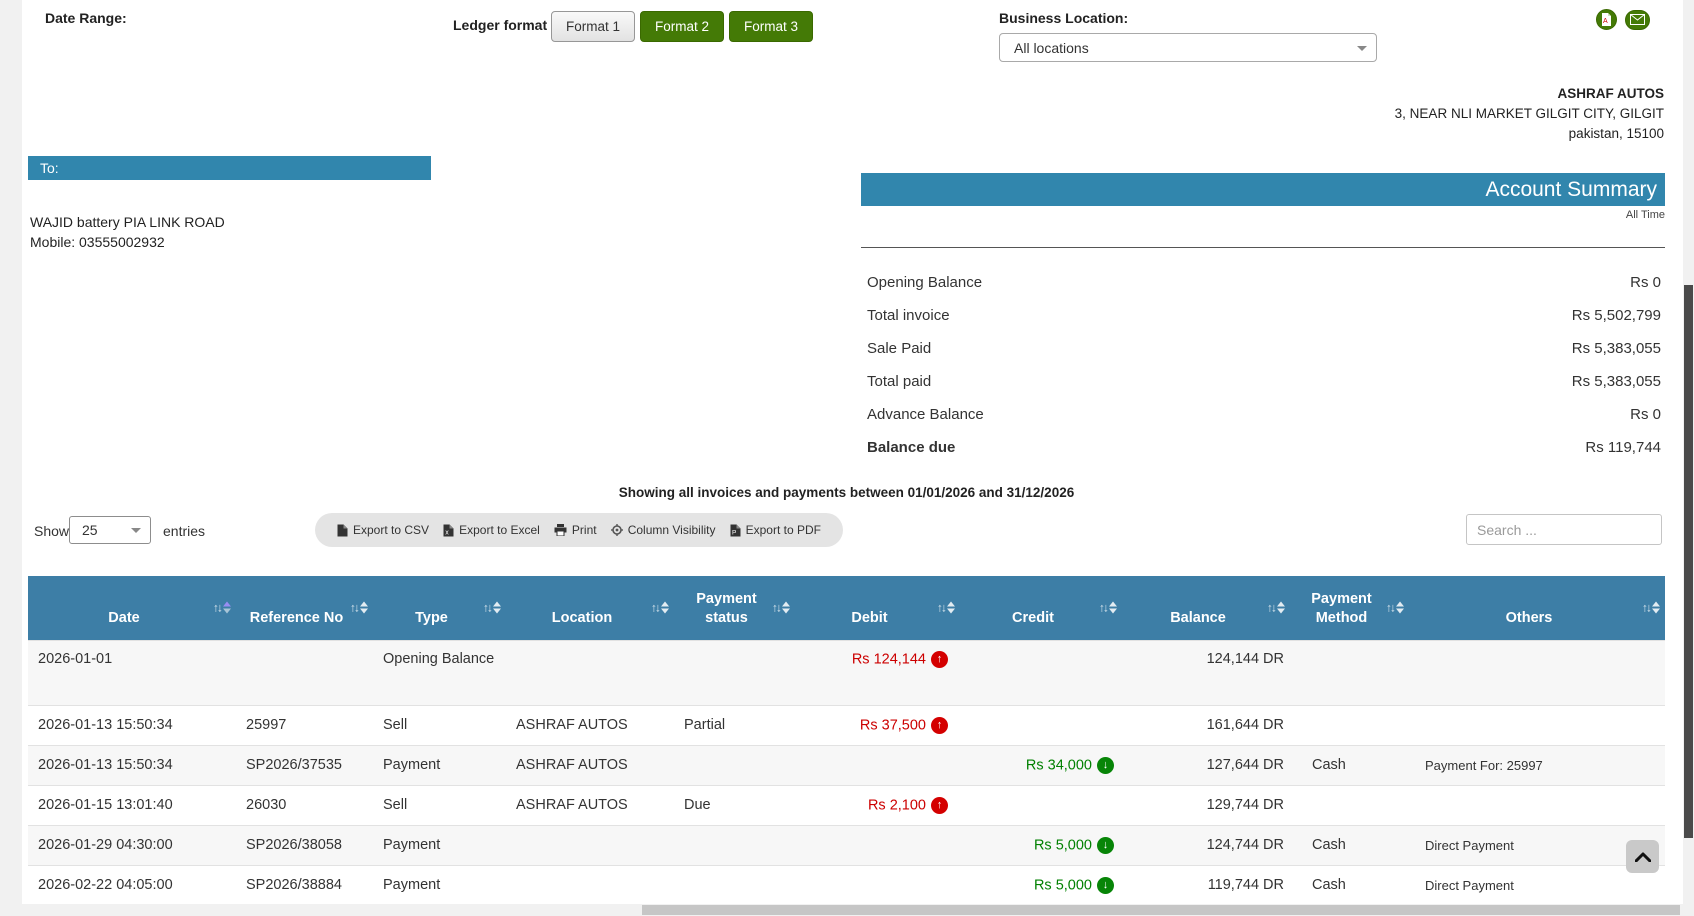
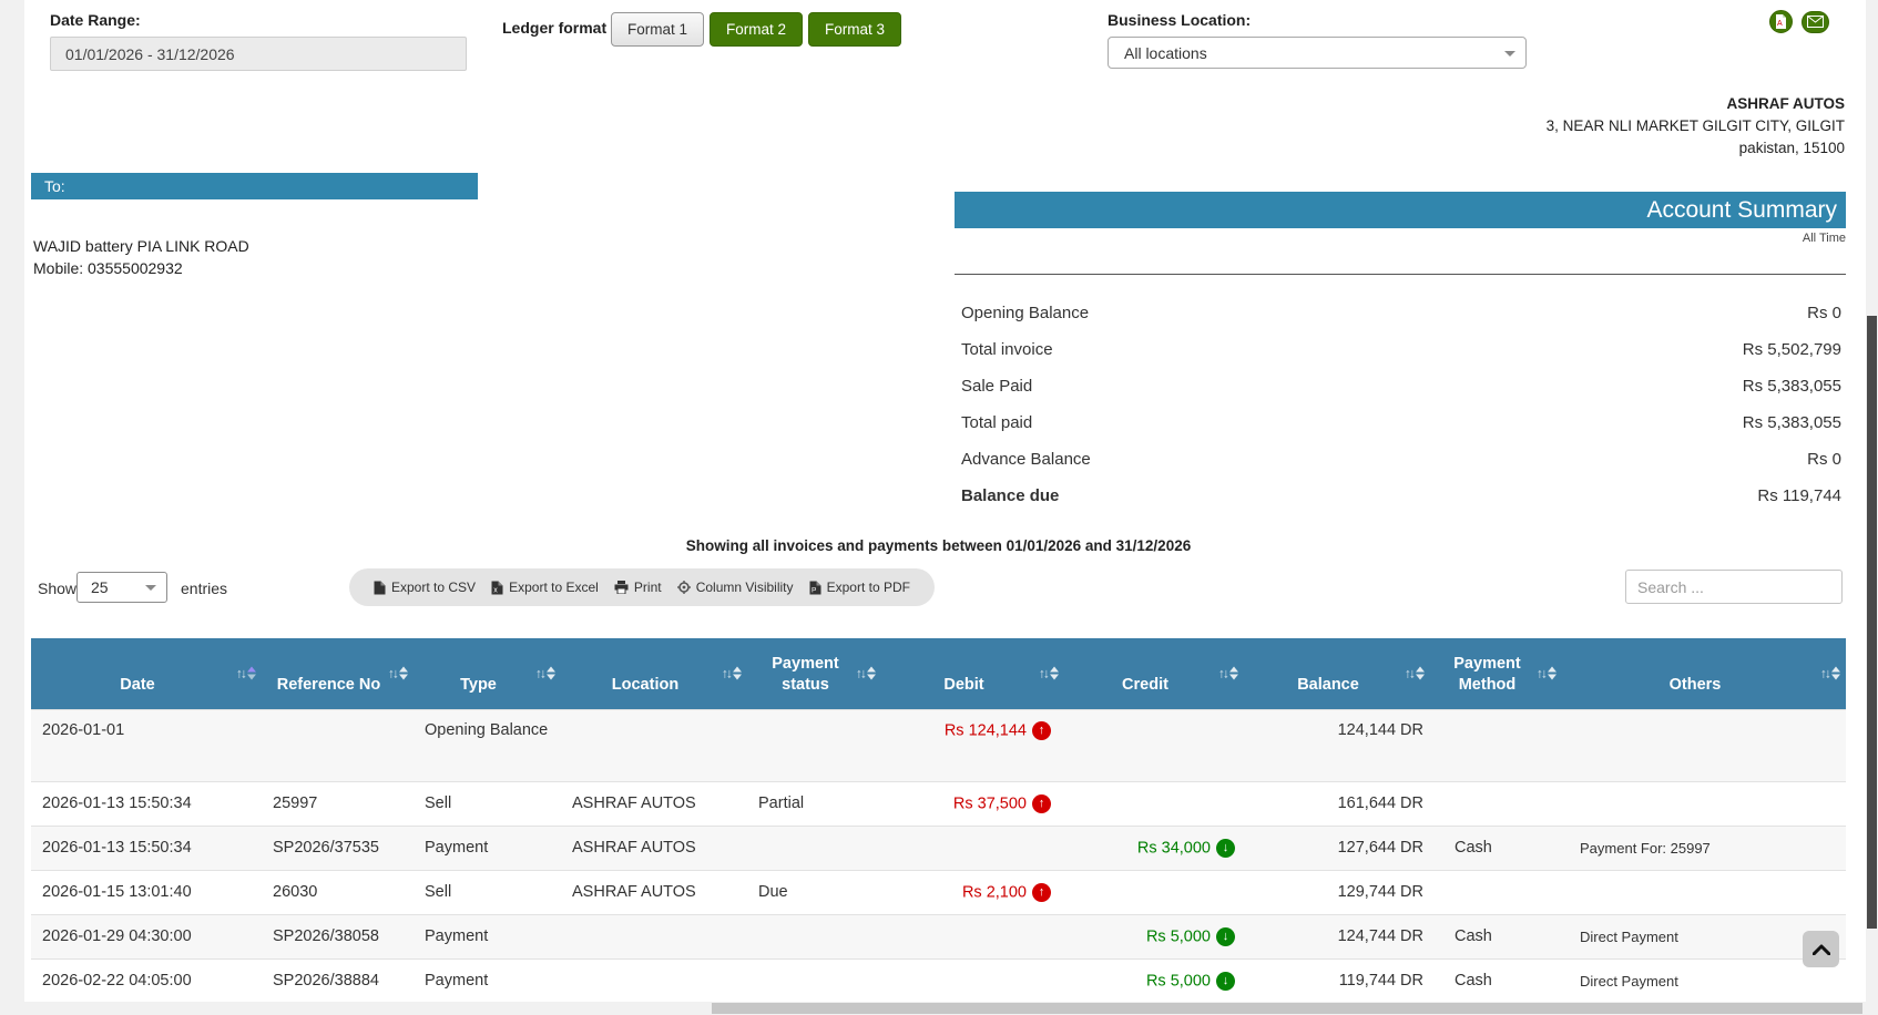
  Date Range:
+ 01/01/2026 - 31/12/2026
  Ledger format
  Format 1
  Format 2
  Format 3
  Business Location:
  All locations
  ASHRAF AUTOS
  3, NEAR NLI MARKET GILGIT CITY, GILGIT
  pakistan, 15100
  To:
  WAJID battery PIA LINK ROAD
  Mobile: 03555002932
  Account Summary
  All Time
  Opening Balance
  Rs 0
  Total invoice
  Rs 5,502,799
  Sale Paid
  Rs 5,383,055
  Total paid
  Rs 5,383,055
  Advance Balance
  Rs 0
  Balance due
  Rs 119,744
  Showing all invoices and payments between 01/01/2026 and 31/12/2026
  Show
  25
  entries
  Export to CSV
  Export to Excel
  Print
  Column Visibility
  Export to PDF
  Search ...
  Date ↑↓	Reference No ↑↓	Type ↑↓	Location ↑↓	Payment status ↑↓	Debit ↑↓	Credit ↑↓	Balance ↑↓	Payment Method ↑↓	Others ↑↓
  2026-01-01		Opening Balance			Rs 124,144 ↑		124,144 DR
  2026-01-13 15:50:34	25997	Sell	ASHRAF AUTOS	Partial	Rs 37,500 ↑		161,644 DR
  2026-01-13 15:50:34	SP2026/37535	Payment	ASHRAF AUTOS			Rs 34,000 ↓	127,644 DR	Cash	Payment For: 25997
  2026-01-15 13:01:40	26030	Sell	ASHRAF AUTOS	Due	Rs 2,100 ↑		129,744 DR
  2026-01-29 04:30:00	SP2026/38058	Payment				Rs 5,000 ↓	124,744 DR	Cash	Direct Payment
  2026-02-22 04:05:00	SP2026/38884	Payment				Rs 5,000 ↓	119,744 DR	Cash	Direct Payment
